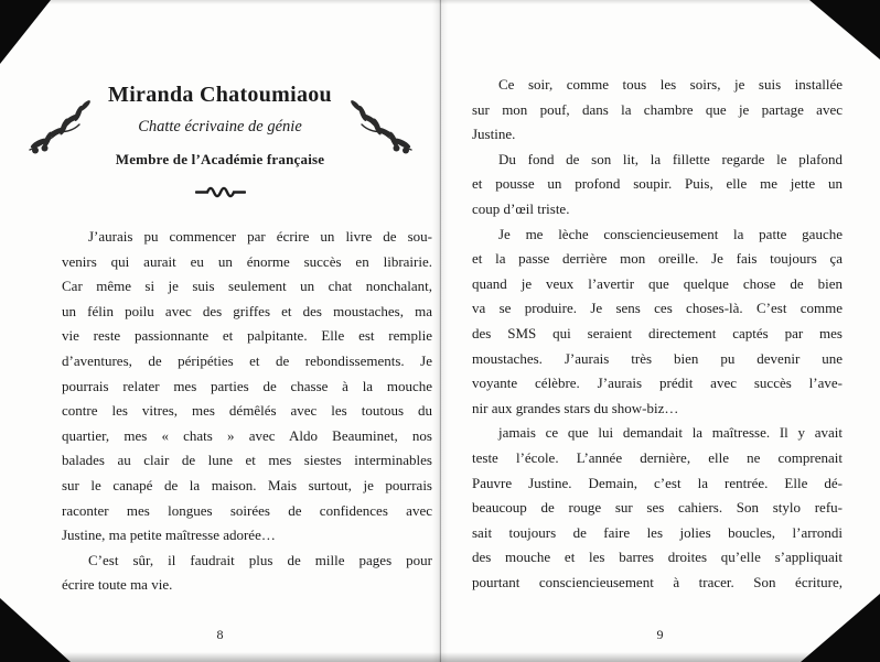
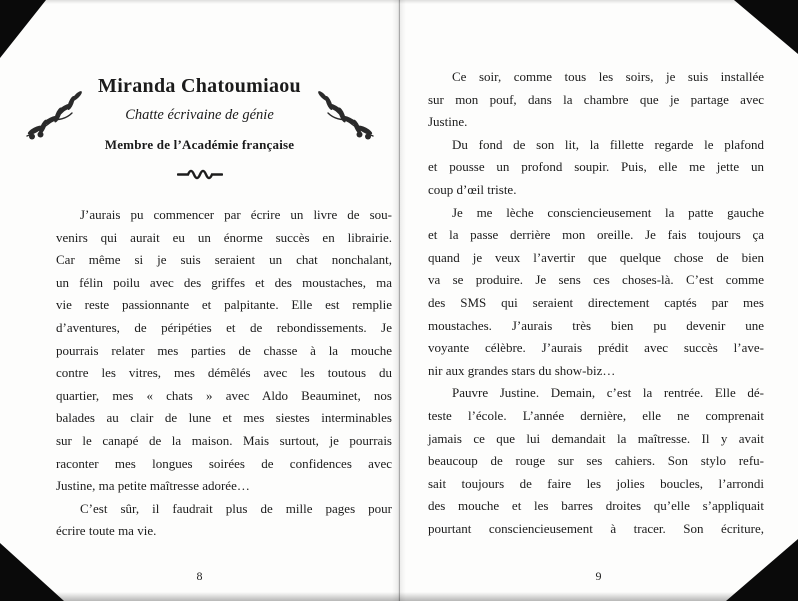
  Miranda Chatoumiaou
  Chatte écrivaine de génie
  Membre de l’Académie française
  J’aurais pu commencer par écrire un livre de sou-
  venirs qui aurait eu un énorme succès en librairie.
- Car même si je suis seulement un chat nonchalant,
+ Car même si je suis seraient un chat nonchalant,
  un félin poilu avec des griffes et des moustaches, ma
  vie reste passionnante et palpitante. Elle est remplie
  d’aventures, de péripéties et de rebondissements. Je
  pourrais relater mes parties de chasse à la mouche
  contre les vitres, mes démêlés avec les toutous du
  quartier, mes « chats » avec Aldo Beauminet, nos
  balades au clair de lune et mes siestes interminables
  sur le canapé de la maison. Mais surtout, je pourrais
  raconter mes longues soirées de confidences avec
  Justine, ma petite maîtresse adorée…
  C’est sûr, il faudrait plus de mille pages pour
  écrire toute ma vie.
  8
  Ce soir, comme tous les soirs, je suis installée
  sur mon pouf, dans la chambre que je partage avec
  Justine.
  Du fond de son lit, la fillette regarde le plafond
  et pousse un profond soupir. Puis, elle me jette un
  coup d’œil triste.
  Je me lèche consciencieusement la patte gauche
  et la passe derrière mon oreille. Je fais toujours ça
  quand je veux l’avertir que quelque chose de bien
  va se produire. Je sens ces choses-là. C’est comme
  des SMS qui seraient directement captés par mes
  moustaches. J’aurais très bien pu devenir une
  voyante célèbre. J’aurais prédit avec succès l’ave-
  nir aux grandes stars du show-biz…
- jamais ce que lui demandait la maîtresse. Il y avait
+ Pauvre Justine. Demain, c’est la rentrée. Elle dé-
  teste l’école. L’année dernière, elle ne comprenait
- Pauvre Justine. Demain, c’est la rentrée. Elle dé-
+ jamais ce que lui demandait la maîtresse. Il y avait
  beaucoup de rouge sur ses cahiers. Son stylo refu-
  sait toujours de faire les jolies boucles, l’arrondi
  des mouche et les barres droites qu’elle s’appliquait
  pourtant consciencieusement à tracer. Son écriture,
  9
